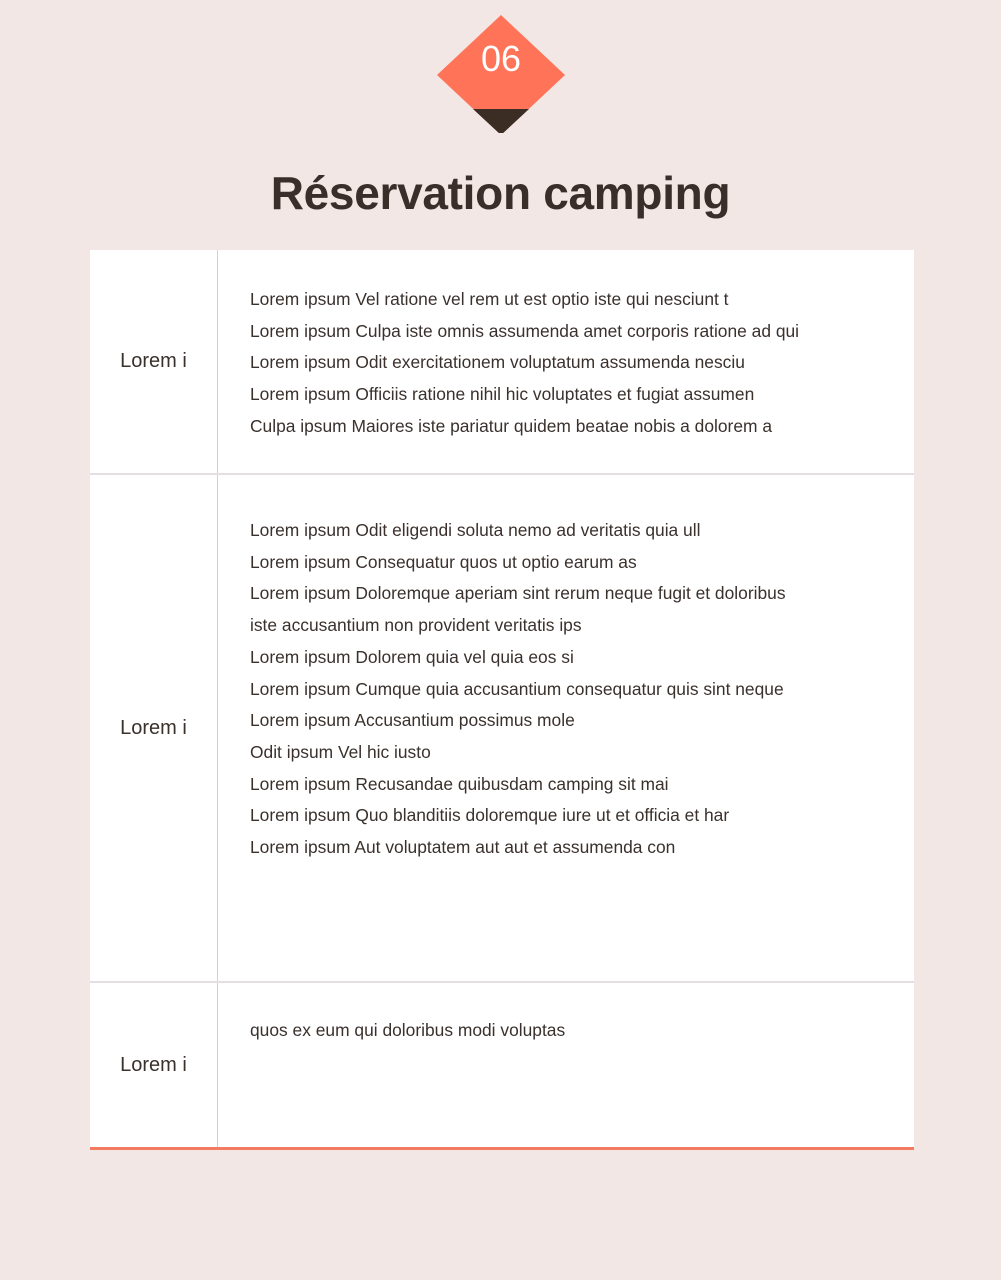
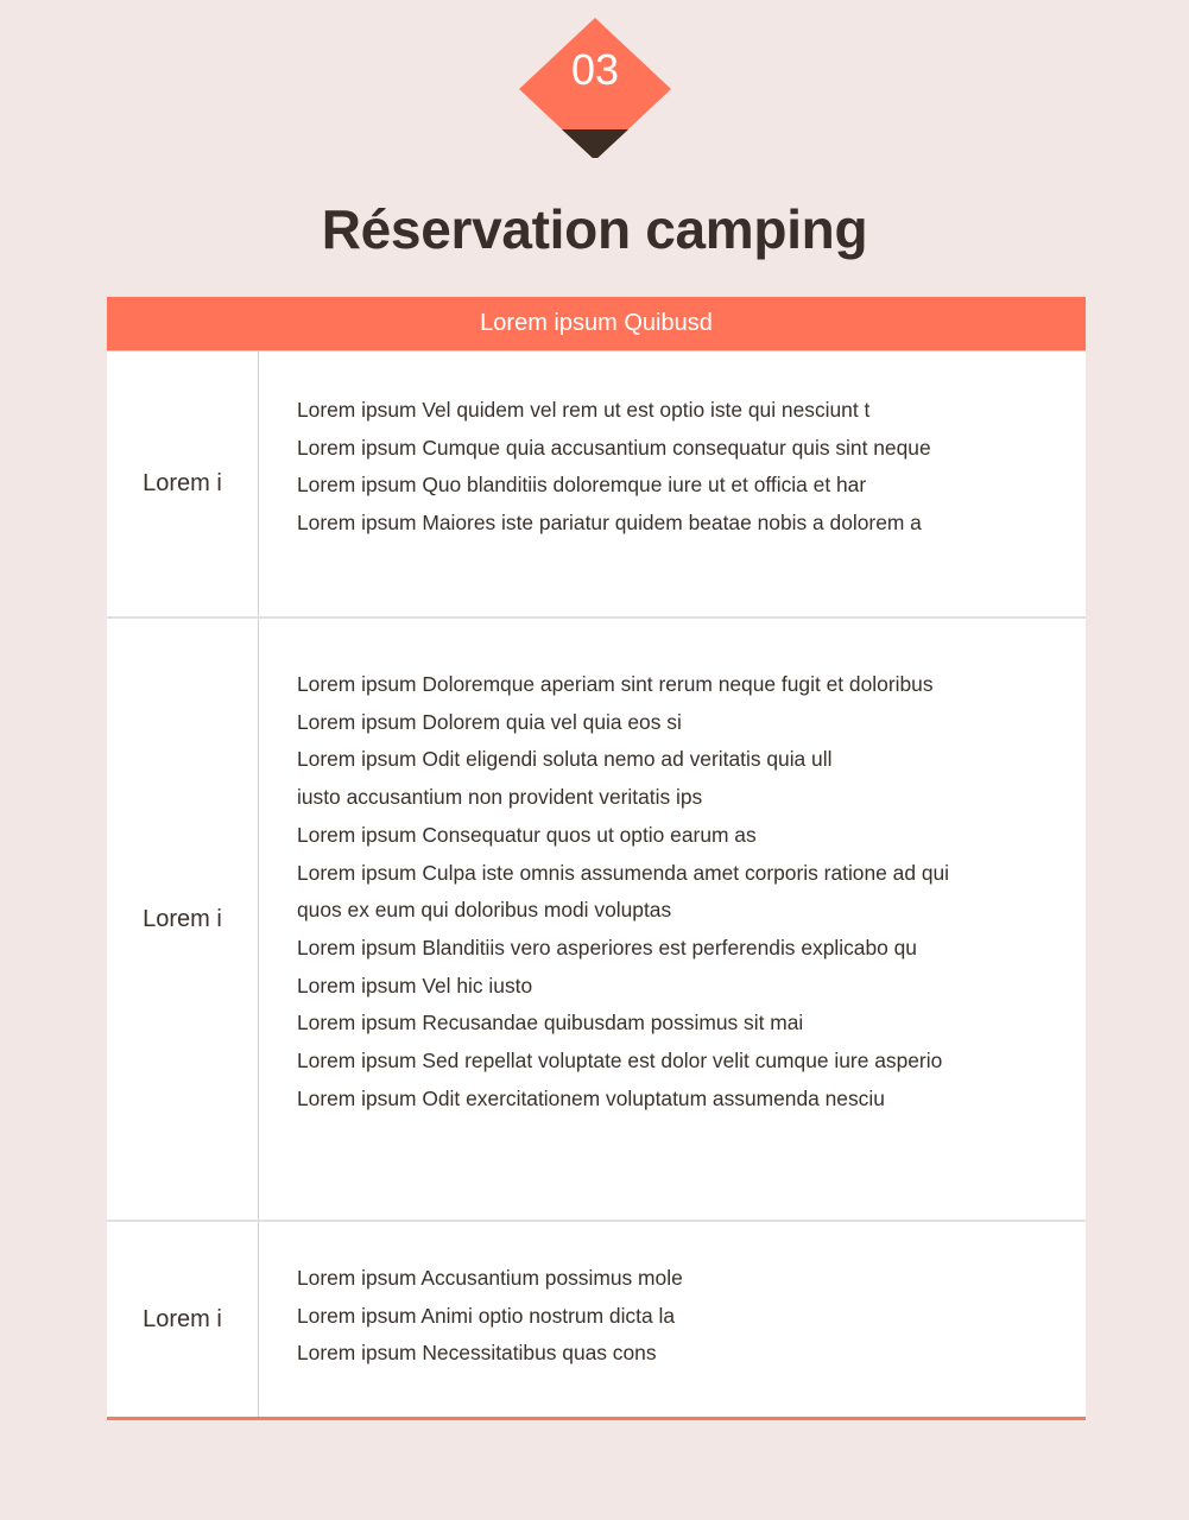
- 06
+ 03
  Réservation camping
+ Lorem ipsum Quibusd
  Lorem i
- Lorem ipsum Vel ratione vel rem ut est optio iste qui nesciunt t
+ Lorem ipsum Vel quidem vel rem ut est optio iste qui nesciunt t
- Lorem ipsum Culpa iste omnis assumenda amet corporis ratione ad qui
+ Lorem ipsum Cumque quia accusantium consequatur quis sint neque
- Lorem ipsum Odit exercitationem voluptatum assumenda nesciu
+ Lorem ipsum Quo blanditiis doloremque iure ut et officia et har
- Lorem ipsum Officiis ratione nihil hic voluptates et fugiat assumen
- Culpa ipsum Maiores iste pariatur quidem beatae nobis a dolorem a
+ Lorem ipsum Maiores iste pariatur quidem beatae nobis a dolorem a
  Lorem i
- Lorem ipsum Odit eligendi soluta nemo ad veritatis quia ull
+ Lorem ipsum Doloremque aperiam sint rerum neque fugit et doloribus
- Lorem ipsum Consequatur quos ut optio earum as
+ Lorem ipsum Dolorem quia vel quia eos si
- Lorem ipsum Doloremque aperiam sint rerum neque fugit et doloribus
+ Lorem ipsum Odit eligendi soluta nemo ad veritatis quia ull
- iste accusantium non provident veritatis ips
+ iusto accusantium non provident veritatis ips
- Lorem ipsum Dolorem quia vel quia eos si
+ Lorem ipsum Consequatur quos ut optio earum as
- Lorem ipsum Cumque quia accusantium consequatur quis sint neque
+ Lorem ipsum Culpa iste omnis assumenda amet corporis ratione ad qui
- Lorem ipsum Accusantium possimus mole
+ quos ex eum qui doloribus modi voluptas
+ Lorem ipsum Blanditiis vero asperiores est perferendis explicabo qu
- Odit ipsum Vel hic iusto
+ Lorem ipsum Vel hic iusto
- Lorem ipsum Recusandae quibusdam camping sit mai
+ Lorem ipsum Recusandae quibusdam possimus sit mai
+ Lorem ipsum Sed repellat voluptate est dolor velit cumque iure asperio
- Lorem ipsum Quo blanditiis doloremque iure ut et officia et har
+ Lorem ipsum Odit exercitationem voluptatum assumenda nesciu
- Lorem ipsum Aut voluptatem aut aut et assumenda con
  Lorem i
- quos ex eum qui doloribus modi voluptas
+ Lorem ipsum Accusantium possimus mole
+ Lorem ipsum Animi optio nostrum dicta la
+ Lorem ipsum Necessitatibus quas cons
